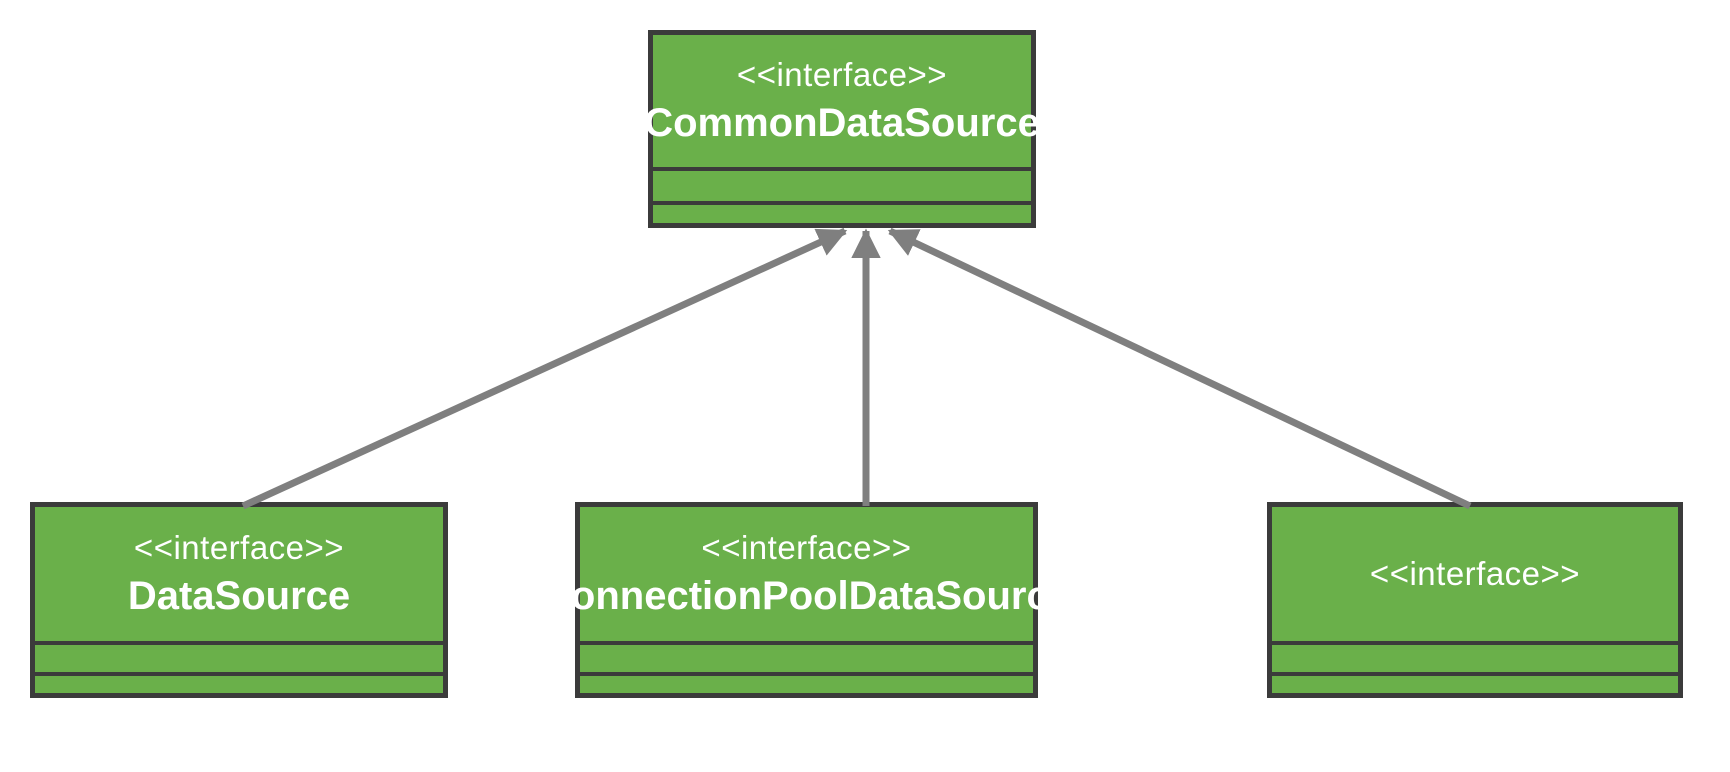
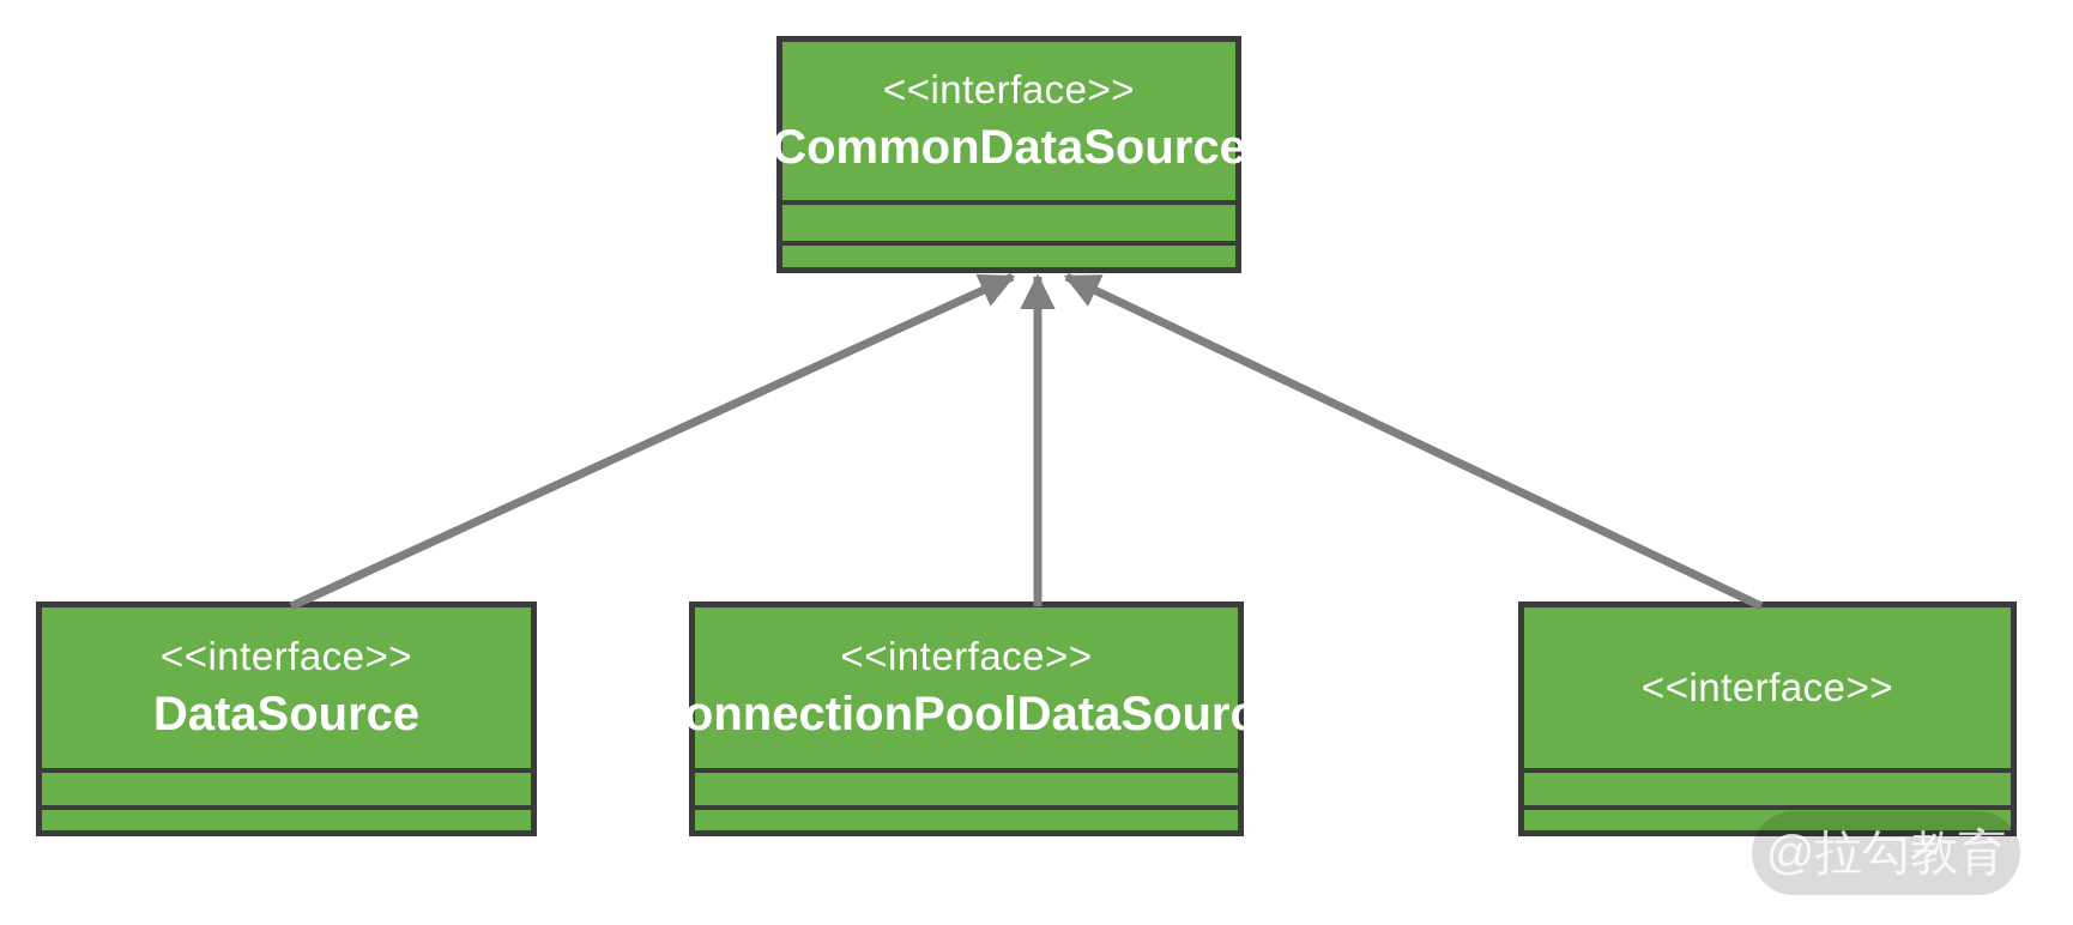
  <<interface>>
  CommonDataSource
  <<interface>>
  DataSource
  <<interface>>
  ConnectionPoolDataSource
  <<interface>>
+ @拉勾教育
